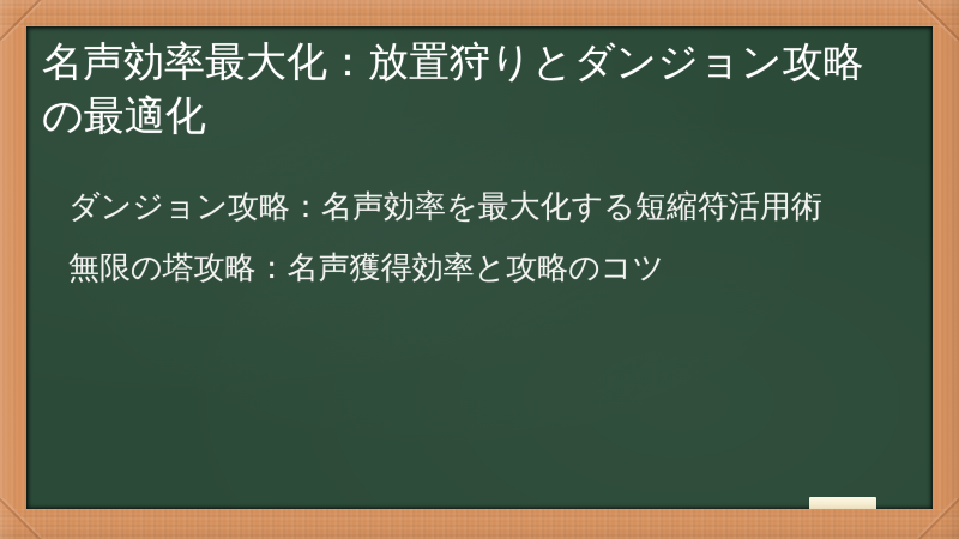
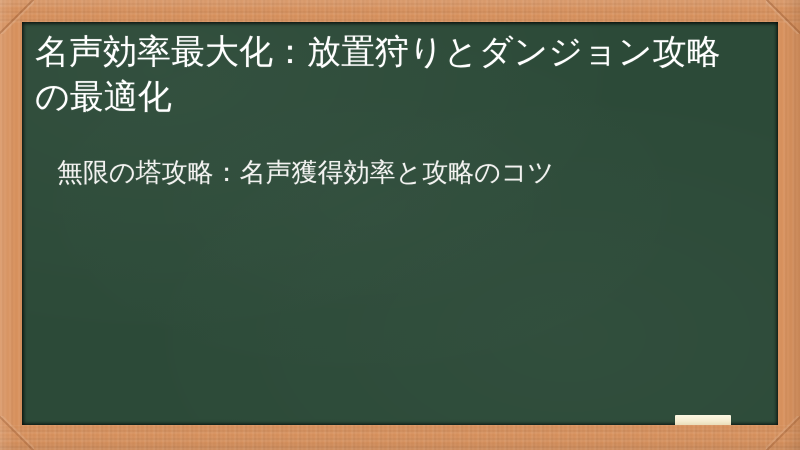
  名声効率最大化：放置狩りとダンジョン攻略の最適化
- ダンジョン攻略：名声効率を最大化する短縮符活用術
  無限の塔攻略：名声獲得効率と攻略のコツ
